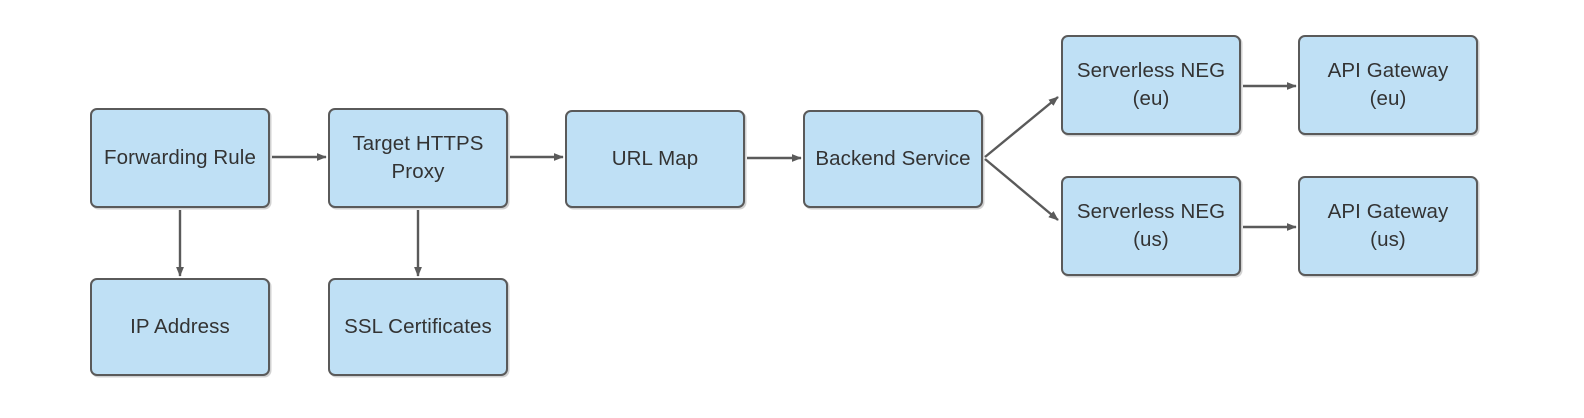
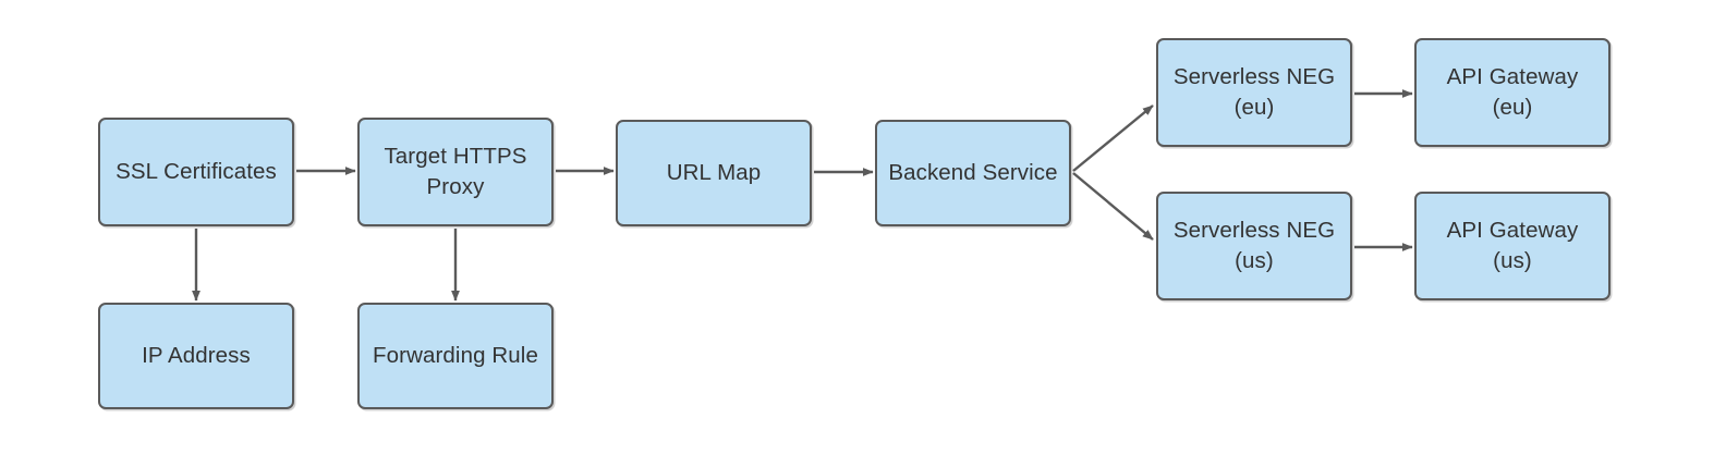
- Forwarding Rule
+ SSL Certificates
  Target HTTPS
  Proxy
  URL Map
  Backend Service
  Serverless NEG
  (eu)
  API Gateway
  (eu)
  Serverless NEG
  (us)
  API Gateway
  (us)
  IP Address
- SSL Certificates
+ Forwarding Rule
